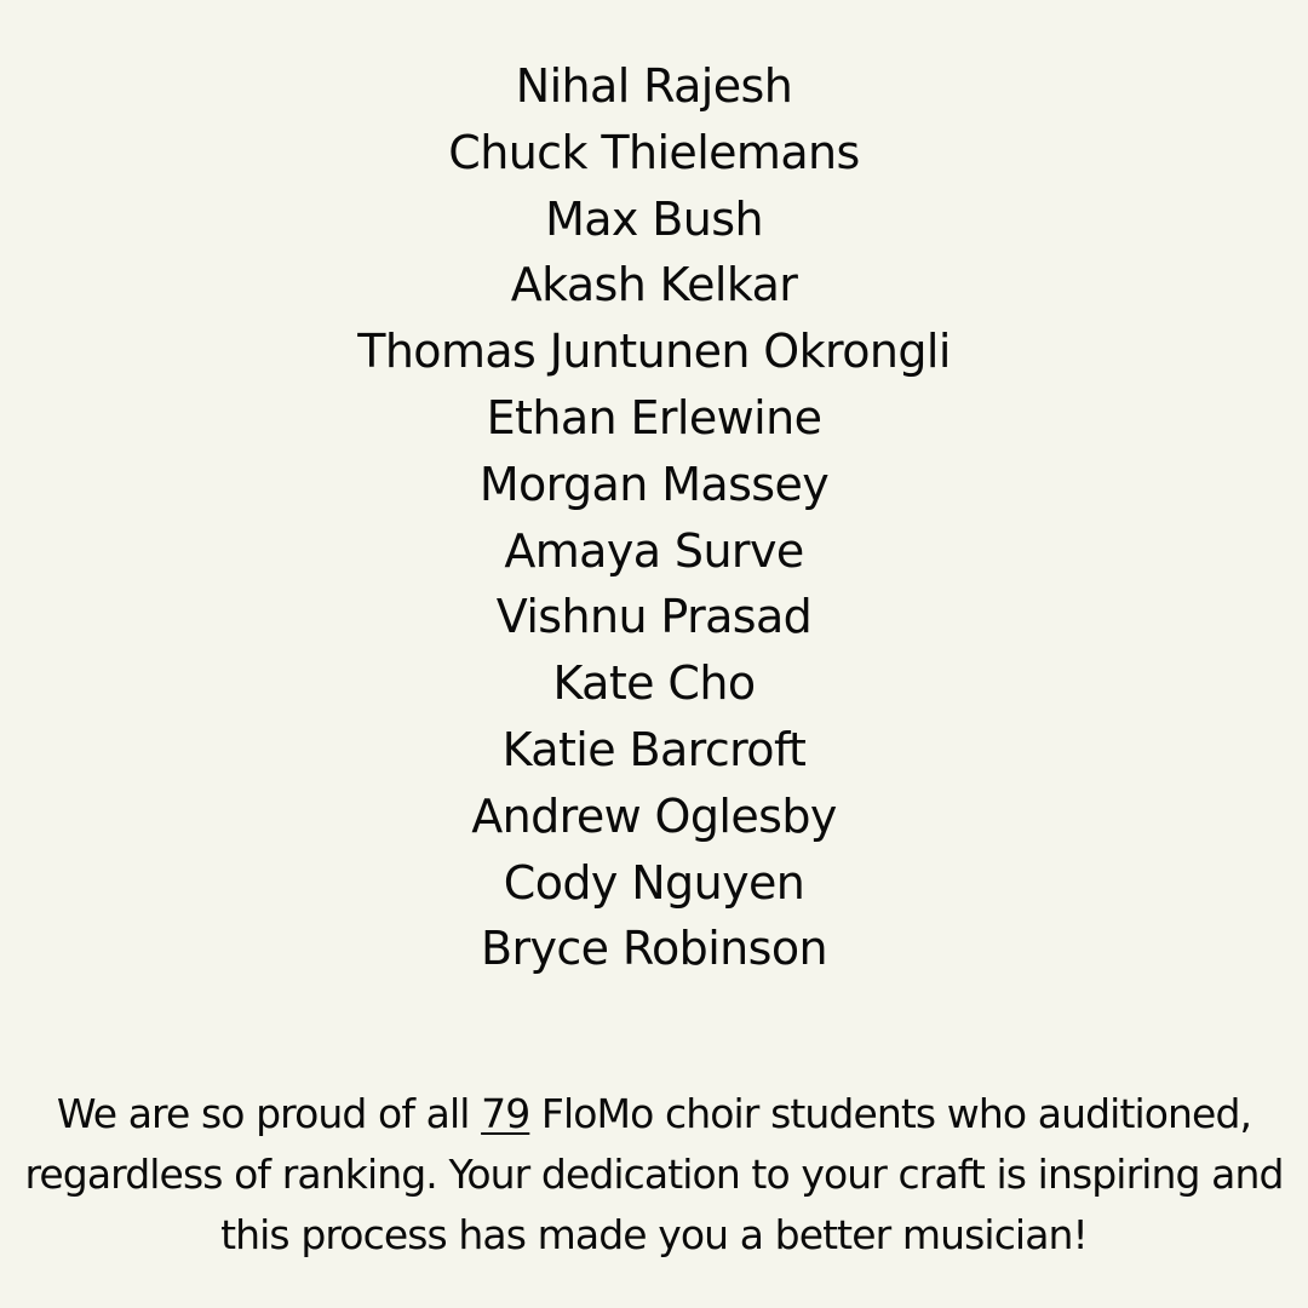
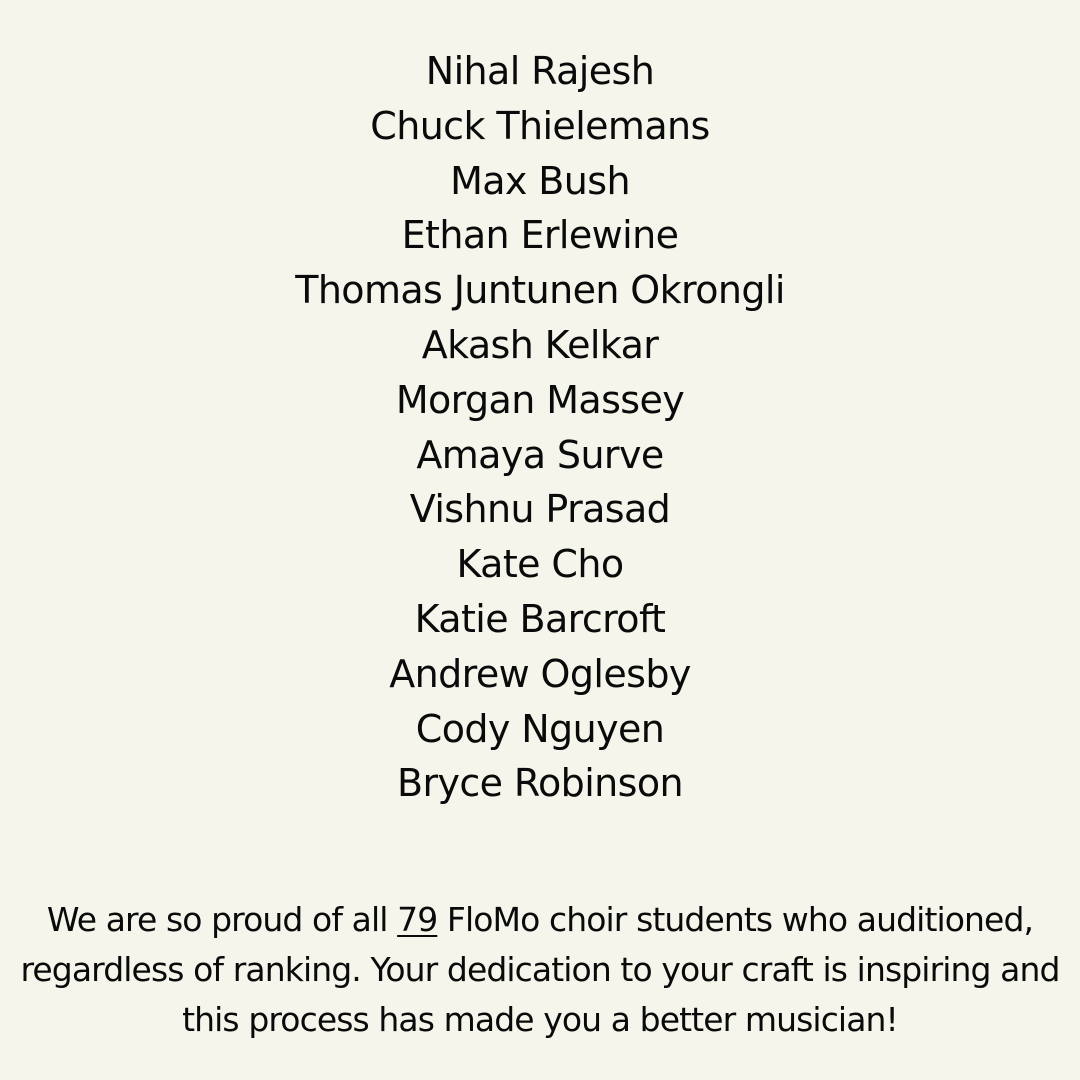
  Nihal Rajesh
  Chuck Thielemans
  Max Bush
- Akash Kelkar
+ Ethan Erlewine
  Thomas Juntunen Okrongli
- Ethan Erlewine
+ Akash Kelkar
  Morgan Massey
  Amaya Surve
  Vishnu Prasad
  Kate Cho
  Katie Barcroft
  Andrew Oglesby
  Cody Nguyen
  Bryce Robinson
  We are so proud of all 79 FloMo choir students who auditioned,
  regardless of ranking. Your dedication to your craft is inspiring and
  this process has made you a better musician!
